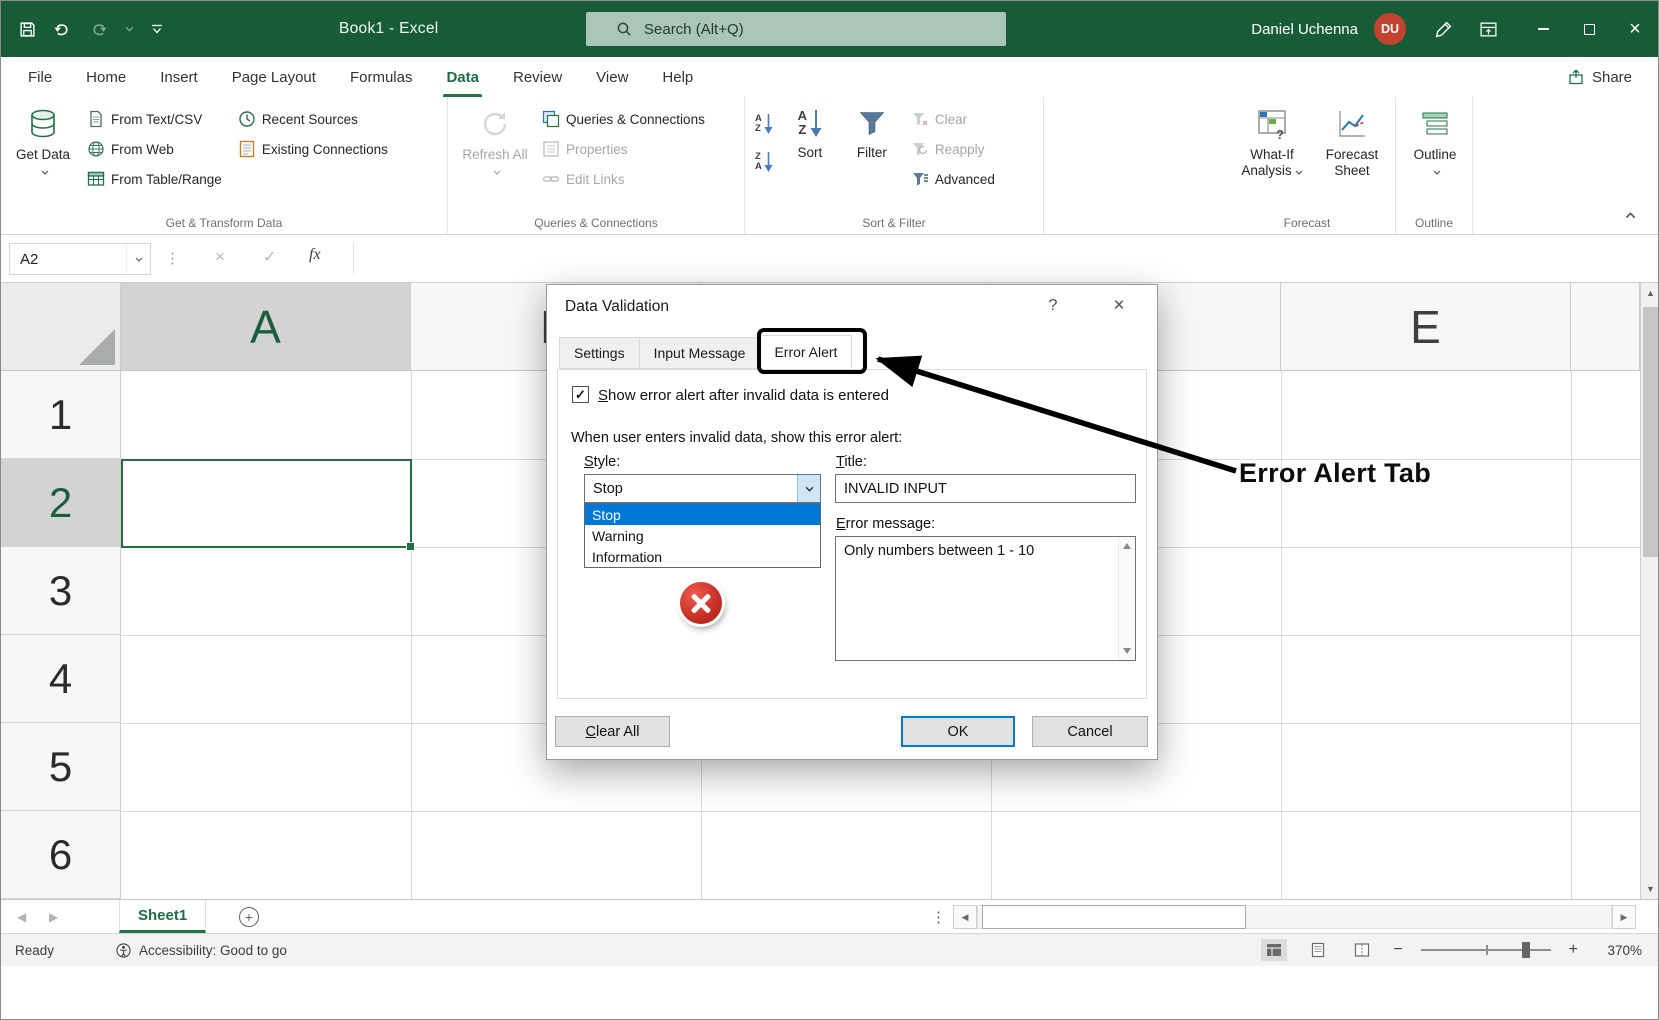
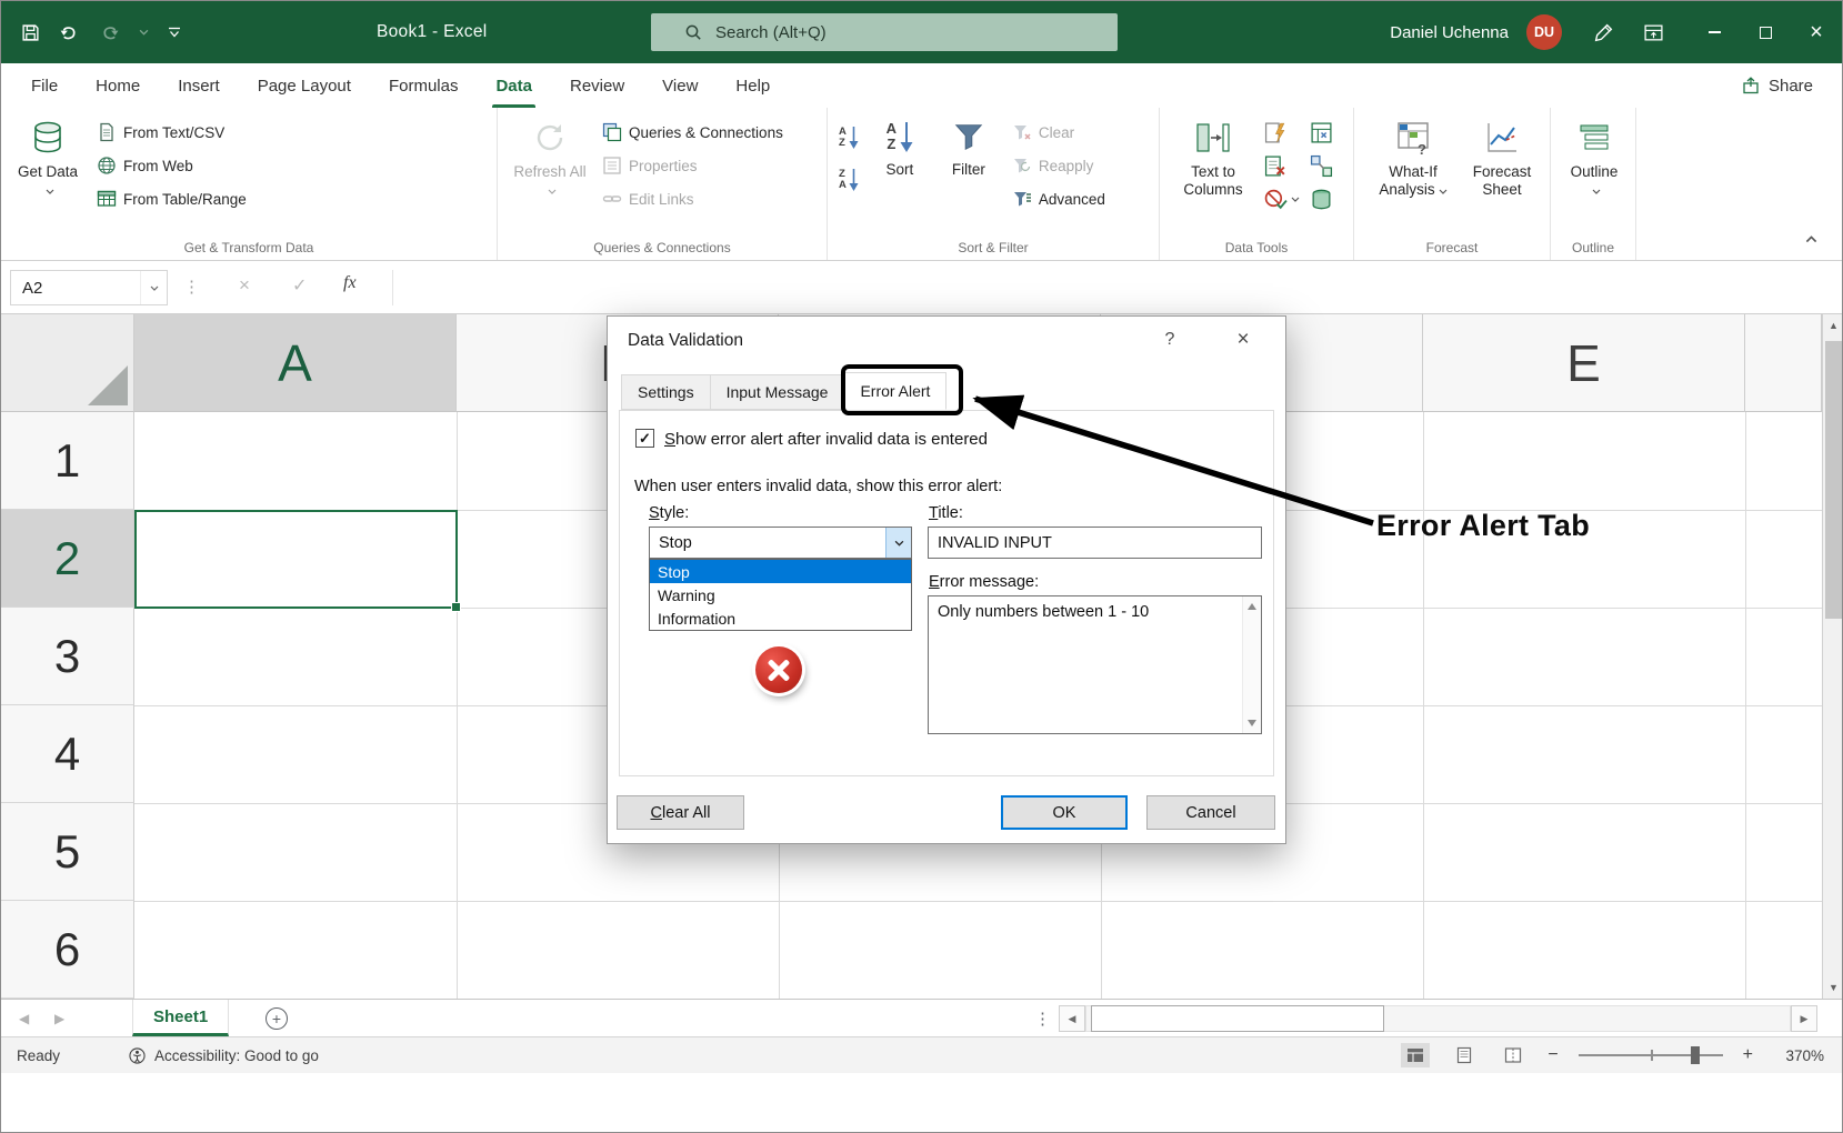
  Book1 - Excel
  Search (Alt+Q)
  Daniel Uchenna
  DU
  ×
  File
  Home
  Insert
  Page Layout
  Formulas
  Data
  Review
  View
  Help
  Share
  Get Data
  From Text/CSV
  From Web
  From Table/Range
- Recent Sources
- Existing Connections
  Get & Transform Data
  Refresh All
  Queries & Connections
  Properties
  Edit Links
  Queries & Connections
  A
  Z
  Z
  A
  A
  Z
  Sort
  Filter
  Clear
  Reapply
  Advanced
  Sort & Filter
+ Text to Columns
+ Data Tools
  ?
  What-If Analysis
  Forecast Sheet
  Forecast
  Outline
  Outline
  A2
  ⋮
  ×
  ✓
  fx
  A
  E
  1
  2
  3
  4
  5
  6
  ▲
  ▼
  ◀
  ▶
  Sheet1
  +
  ⋮
  ◀
  ▶
  Ready
  Accessibility: Good to go
  −
  +
  370%
  Data Validation
  ?
  ×
  Settings
  Input Message
  Error Alert
  ✓
  Show error alert after invalid data is entered
  When user enters invalid data, show this error alert:
  Style:
  Stop
  Stop
  Warning
  Information
  Title:
  INVALID INPUT
  Error message:
  Only numbers between 1 - 10
  Clear All
  OK
  Cancel
  Error Alert Tab
